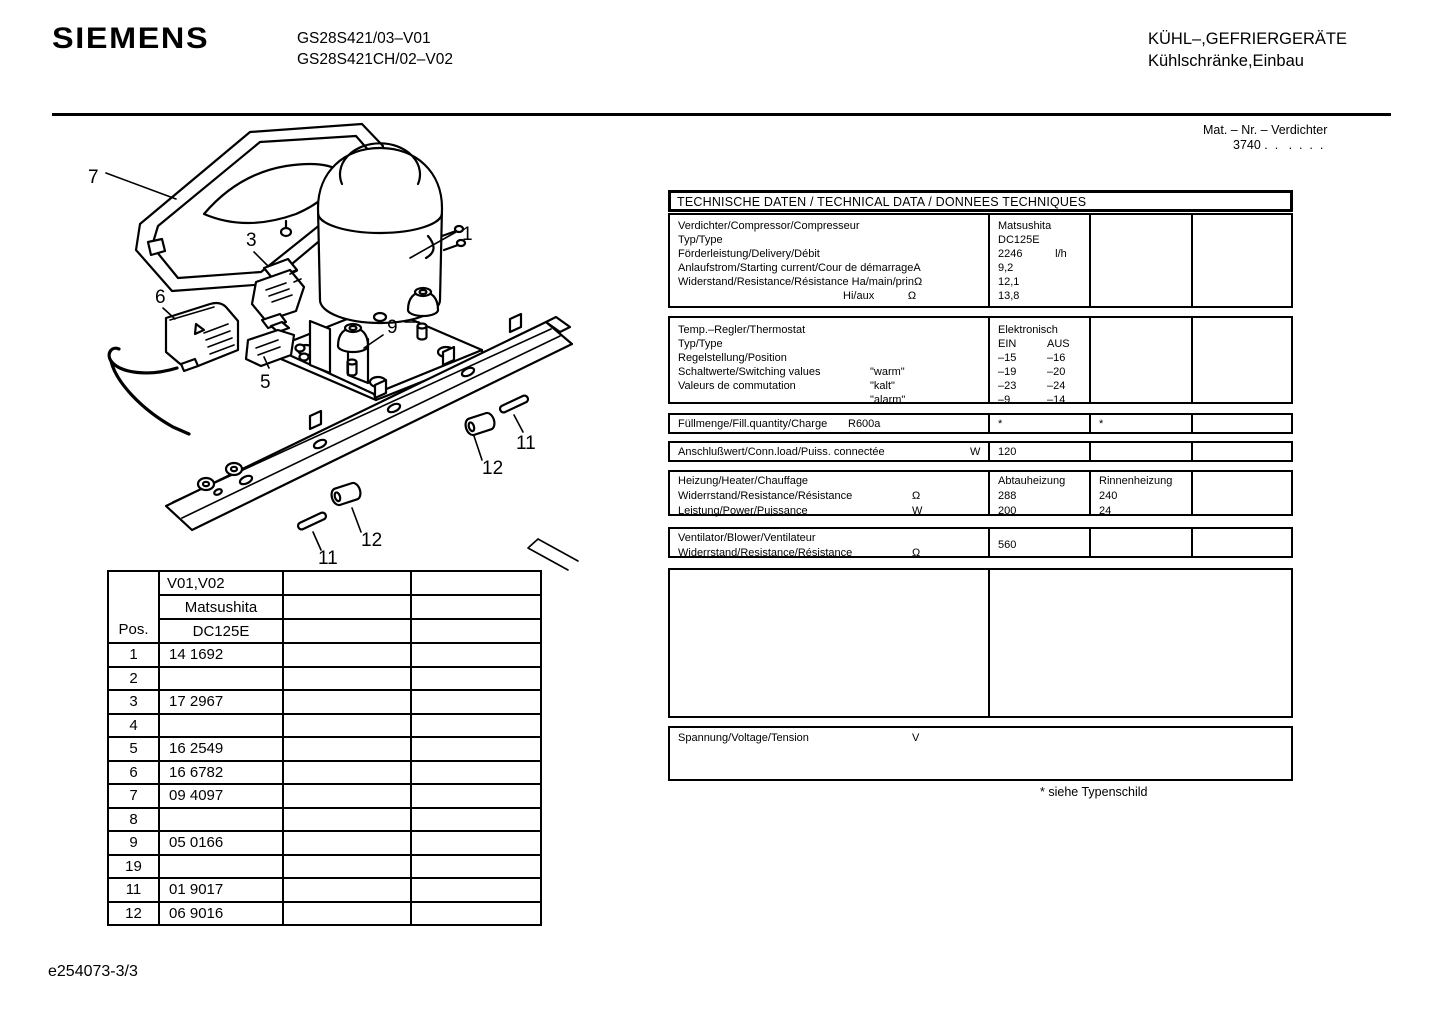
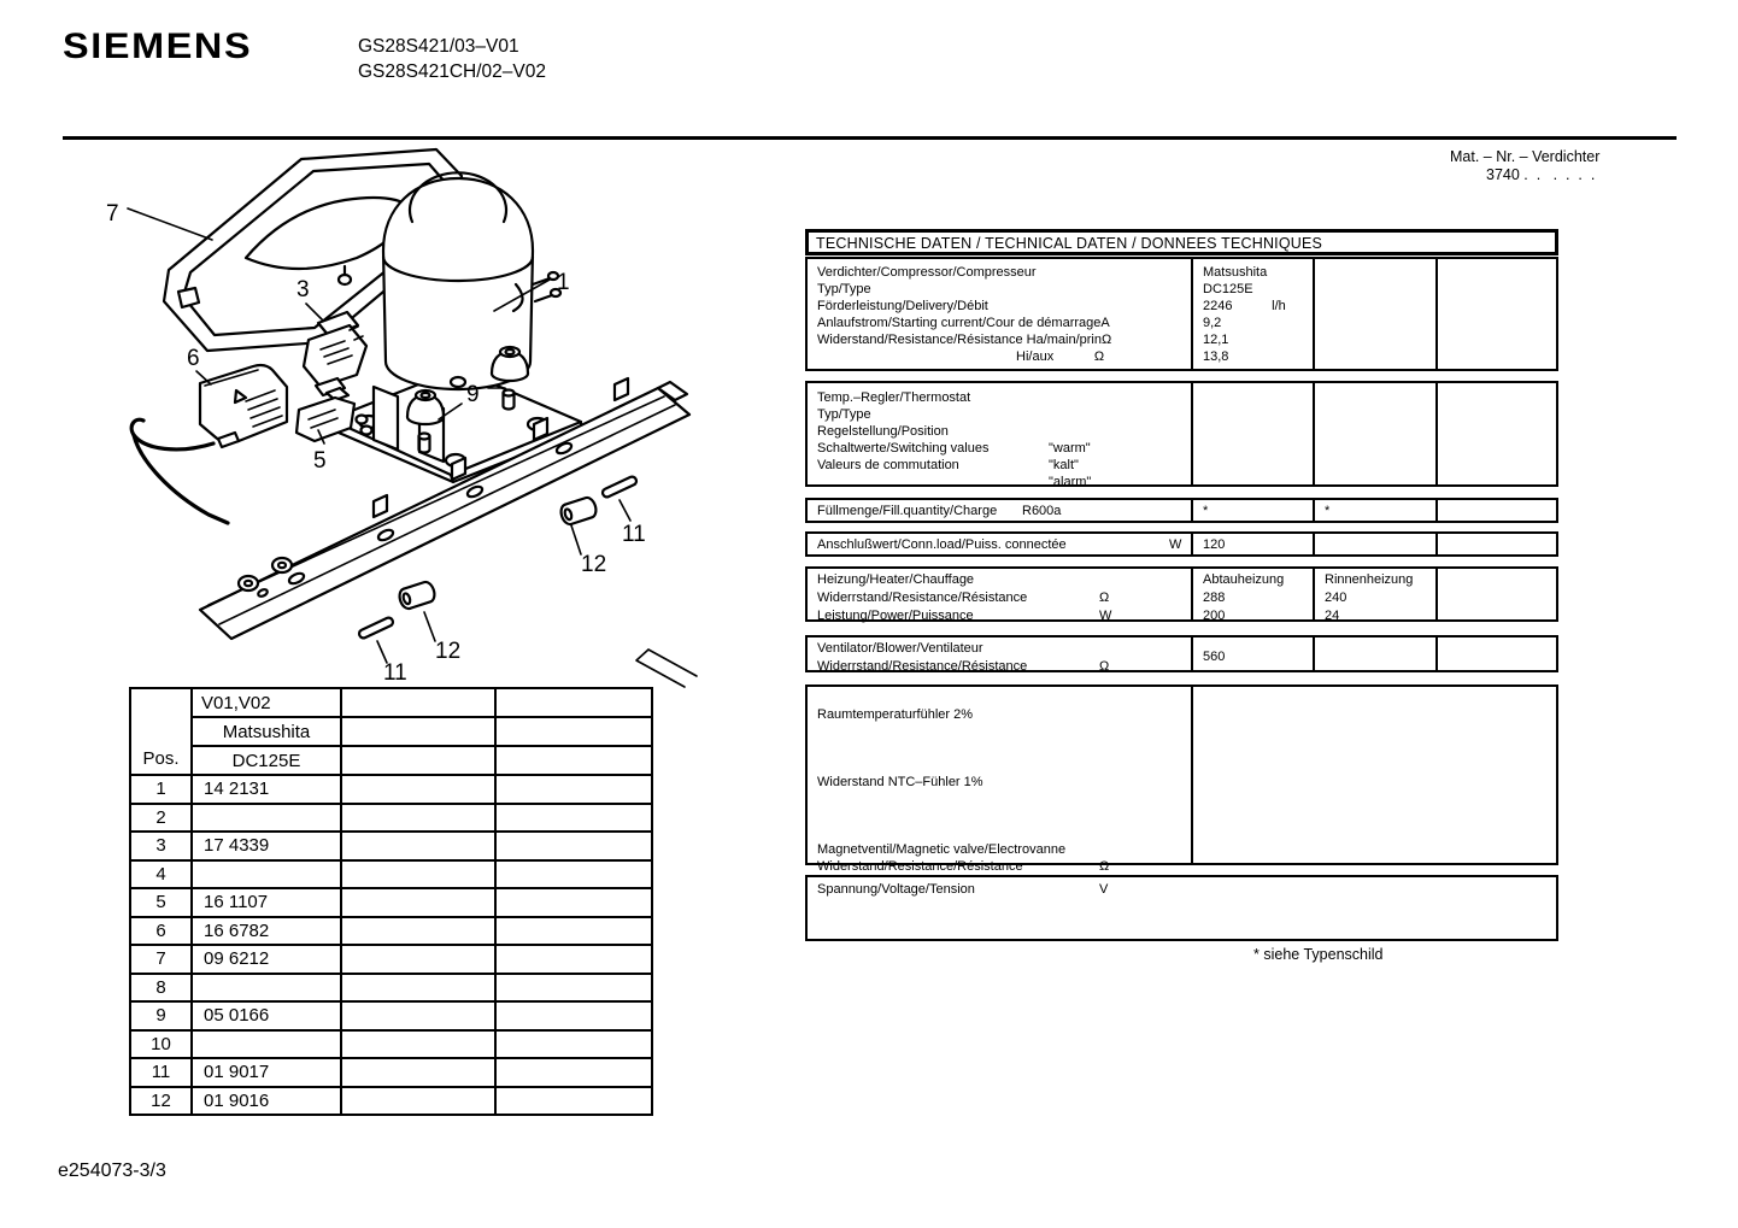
  SIEMENS
  GS28S421/03–V01
  GS28S421CH/02–V02
- KÜHL–,GEFRIERGERÄTE
- Kühlschränke,Einbau
  Mat. – Nr. – Verdichter
  3740 . . . . . .
  7
  3
  1
  6
  9
  5
  11
  12
  12
  11
- TECHNISCHE DATEN / TECHNICAL DATA / DONNEES TECHNIQUES
+ TECHNISCHE DATEN / TECHNICAL DATEN / DONNEES TECHNIQUES
  Verdichter/Compressor/Compresseur
  Typ/Type
  Förderleistung/Delivery/Débit l/h
  Anlaufstrom/Starting current/Cour de démarrageA
  Widerstand/Resistance/Résistance Ha/main/prinΩ
  Hi/aux Ω
  Matsushita
  DC125E
  2246
  9,2
  12,1
  13,8
  Temp.–Regler/Thermostat
  Typ/Type
  Regelstellung/Position
  Schaltwerte/Switching values "warm"
  Valeurs de commutation "kalt"
  "alarm"
- Elektronisch
- EIN AUS
- –15 –16
- –19 –20
- –23 –24
- –9 –14
  Füllmenge/Fill.quantity/Charge R600a
  *
  *
  Anschlußwert/Conn.load/Puiss. connectée W
  120
  Heizung/Heater/Chauffage
  Widerrstand/Resistance/Résistance Ω
  Leistung/Power/Puissance W
  Abtauheizung
  288
  200
  Rinnenheizung
  240
  24
  Ventilator/Blower/Ventilateur
  Widerrstand/Resistance/Résistance Ω
  560
+ Raumtemperaturfühler 2%
+ Widerstand NTC–Fühler 1%
+ Magnetventil/Magnetic valve/Electrovanne
+ Widerstand/Resistance/Résistance Ω
  Spannung/Voltage/Tension V
  * siehe Typenschild
  Pos.	V01,V02
  Matsushita
  DC125E
- 1	14 1692
+ 1	14 2131
  2
- 3	17 2967
+ 3	17 4339
  4
- 5	16 2549
+ 5	16 1107
  6	16 6782
- 7	09 4097
+ 7	09 6212
  8
  9	05 0166
- 19
+ 10
  11	01 9017
- 12	06 9016
+ 12	01 9016
  e254073-3/3
